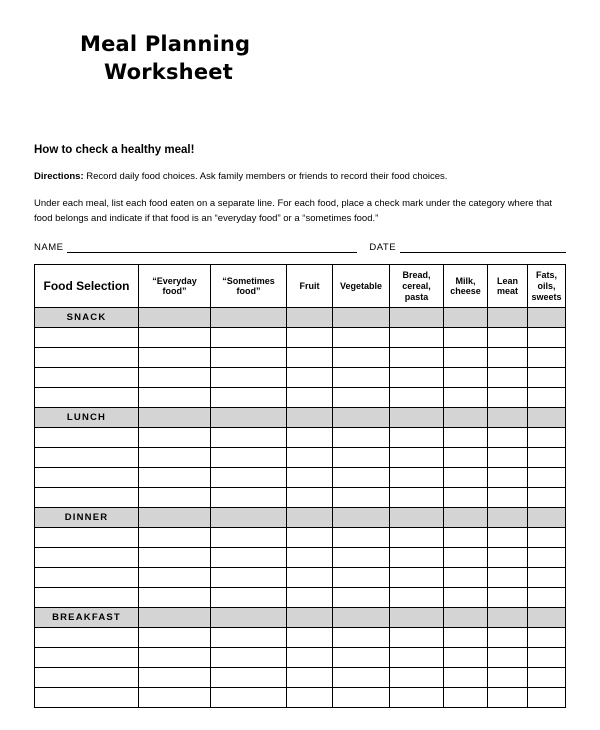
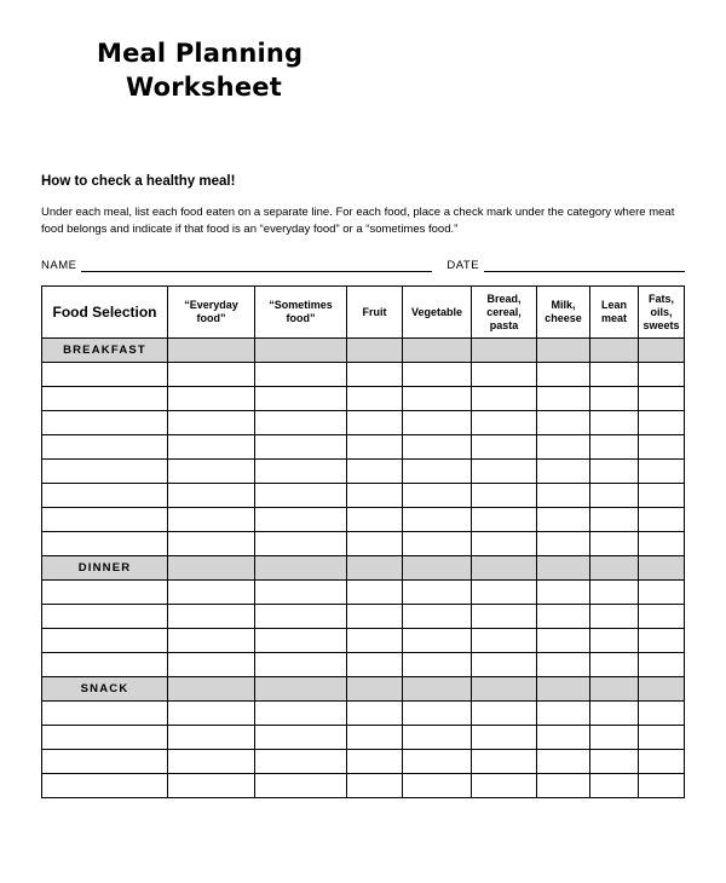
  Meal Planning
  Worksheet
  How to check a healthy meal!
- Directions: Record daily food choices. Ask family members or friends to record their food choices.
- Under each meal, list each food eaten on a separate line. For each food, place a check mark under the category where that food belongs and indicate if that food is an “everyday food” or a “sometimes food.”
+ Under each meal, list each food eaten on a separate line. For each food, place a check mark under the category where meat food belongs and indicate if that food is an “everyday food” or a “sometimes food.”
  NAME
  DATE
  Food Selection	“Everydayfood”	“Sometimesfood”	Fruit	Vegetable	Bread,cereal,pasta	Milk,cheese	Leanmeat	Fats,oils,sweets
- SNACK
+ BREAKFAST
- LUNCH
  DINNER
- BREAKFAST
+ SNACK
